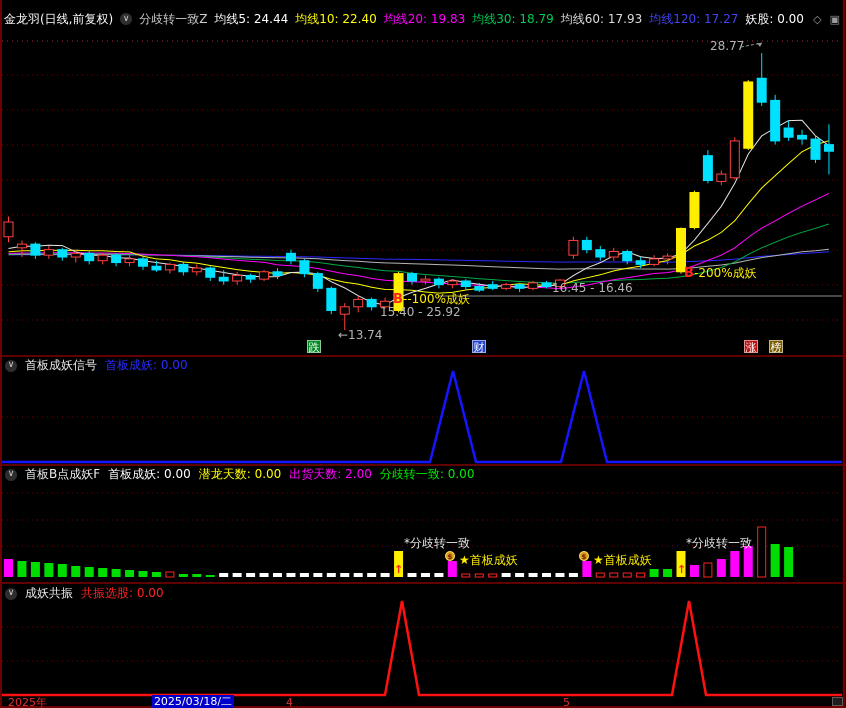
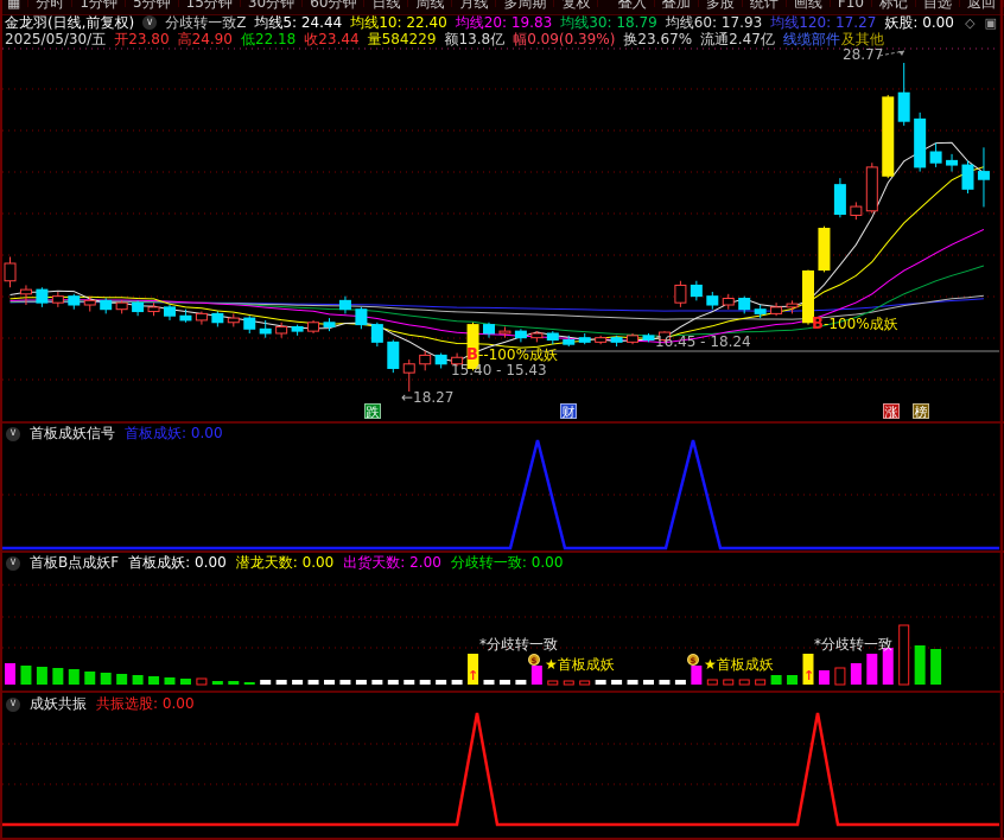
+ ▦
+ 分时
+ 1分钟
+ 5分钟
+ 15分钟
+ 30分钟
+ 60分钟
+ 日线
+ 周线
+ 月线
+ 多周期
+ 复权
+ 叠入
+ 叠加
+ 多股
+ 统计
+ 画线
+ F10
+ 标记
+ 自选
+ 返回
  金龙羽(日线,前复权)
  ∨
  分歧转一致Z
  均线5: 24.44
  均线10: 22.40
  均线20: 19.83
  均线30: 18.79
  均线60: 17.93
  均线120: 17.27
  妖股: 0.00
  ◇
  ▣
+ 2025/05/30/五
+ 开23.80
+ 高24.90
+ 低22.18
+ 收23.44
+ 量584229
+ 额13.8亿
+ 幅0.09(0.39%)
+ 换23.67%
+ 流通2.47亿
+ 线缆部件
+ 及其他
  28.77
- 16.45 - 16.46
+ 16.45 - 18.24
  B
  --100%成妖
- 15.40 - 25.92
+ 15.40 - 15.43
- ←13.74
+ ←18.27
  B
- -200%成妖
+ -100%成妖
  ↑
  ↑
  *分歧转一致
  *分歧转一致
  $
  ★首板成妖
  $
  ★首板成妖
  ∨
  首板成妖信号
  首板成妖: 0.00
  ∨
  首板B点成妖F
  首板成妖: 0.00
  潜龙天数: 0.00
  出货天数: 2.00
  分歧转一致: 0.00
  ∨
  成妖共振
  共振选股: 0.00
  跌
  财
  涨
  榜
- 2025年
- 2025/03/18/二
- 4
- 5
